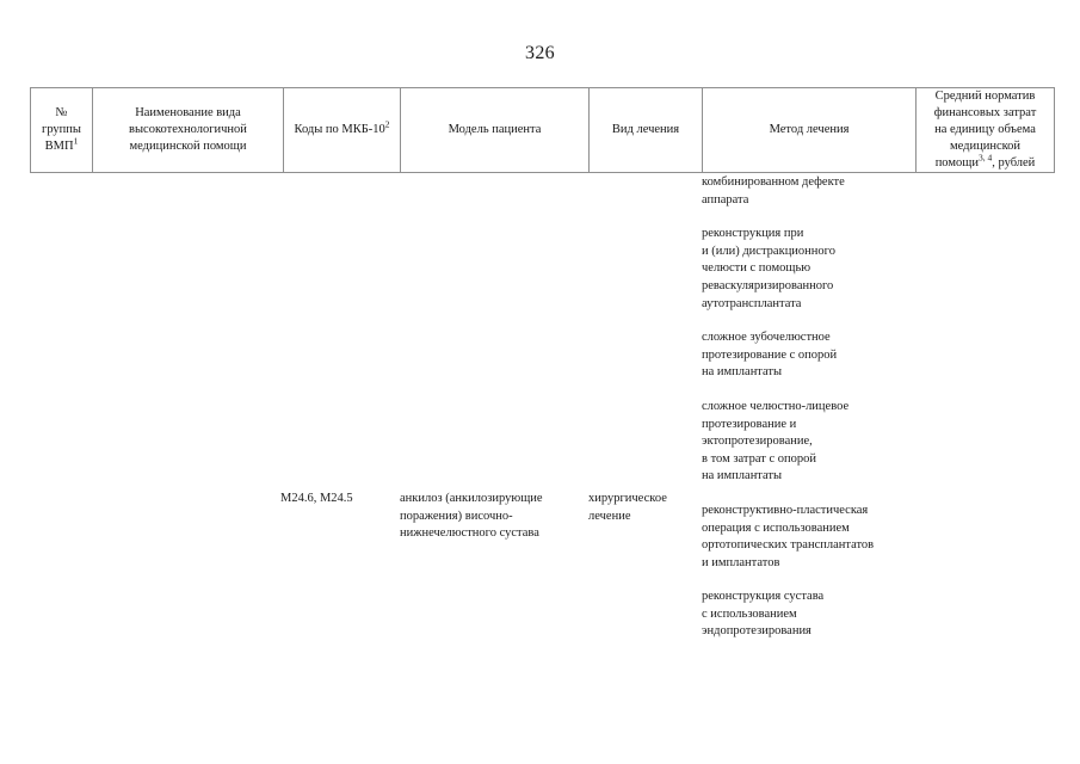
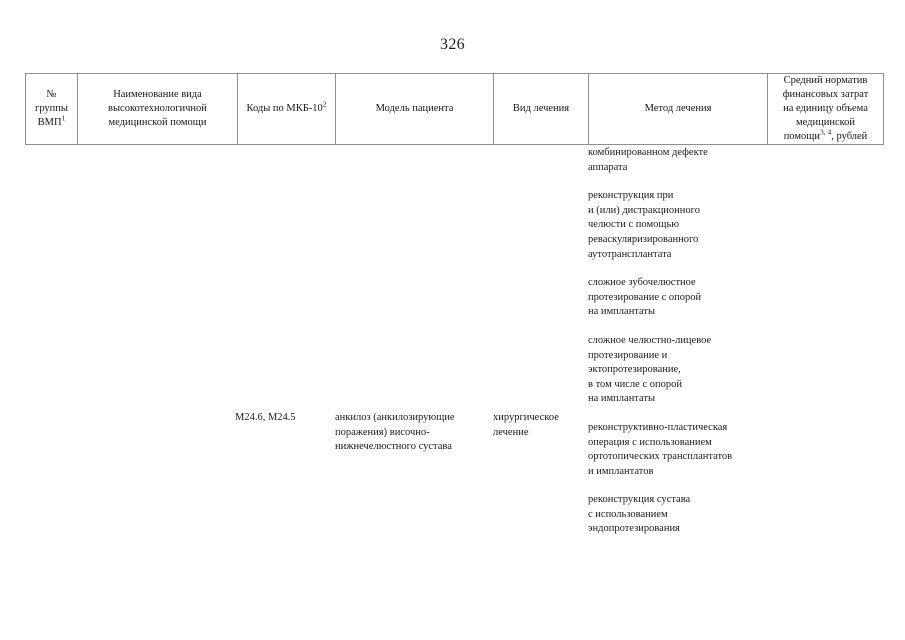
  326
  № группы ВМП1	Наименование вида высокотехнологичной медицинской помощи	Коды по МКБ-102	Модель пациента	Вид лечения	Метод лечения	Средний норматив финансовых затрат на единицу объема медицинской помощи3, 4, рублей
  комбинированном дефекте
  аппарата
  реконструкция при
  и (или) дистракционного
  челюсти с помощью
  реваскуляризированного
  аутотрансплантата
  сложное зубочелюстное
  протезирование с опорой
  на имплантаты
  сложное челюстно-лицевое
  протезирование и
  эктопротезирование,
- в том затрат с опорой
+ в том числе с опорой
  на имплантаты
  реконструктивно-пластическая
  операция с использованием
  ортотопических трансплантатов
  и имплантатов
  реконструкция сустава
  с использованием
  эндопротезирования
  M24.6, M24.5
  анкилоз (анкилозирующие
  поражения) височно-
  нижнечелюстного сустава
  хирургическое
  лечение
